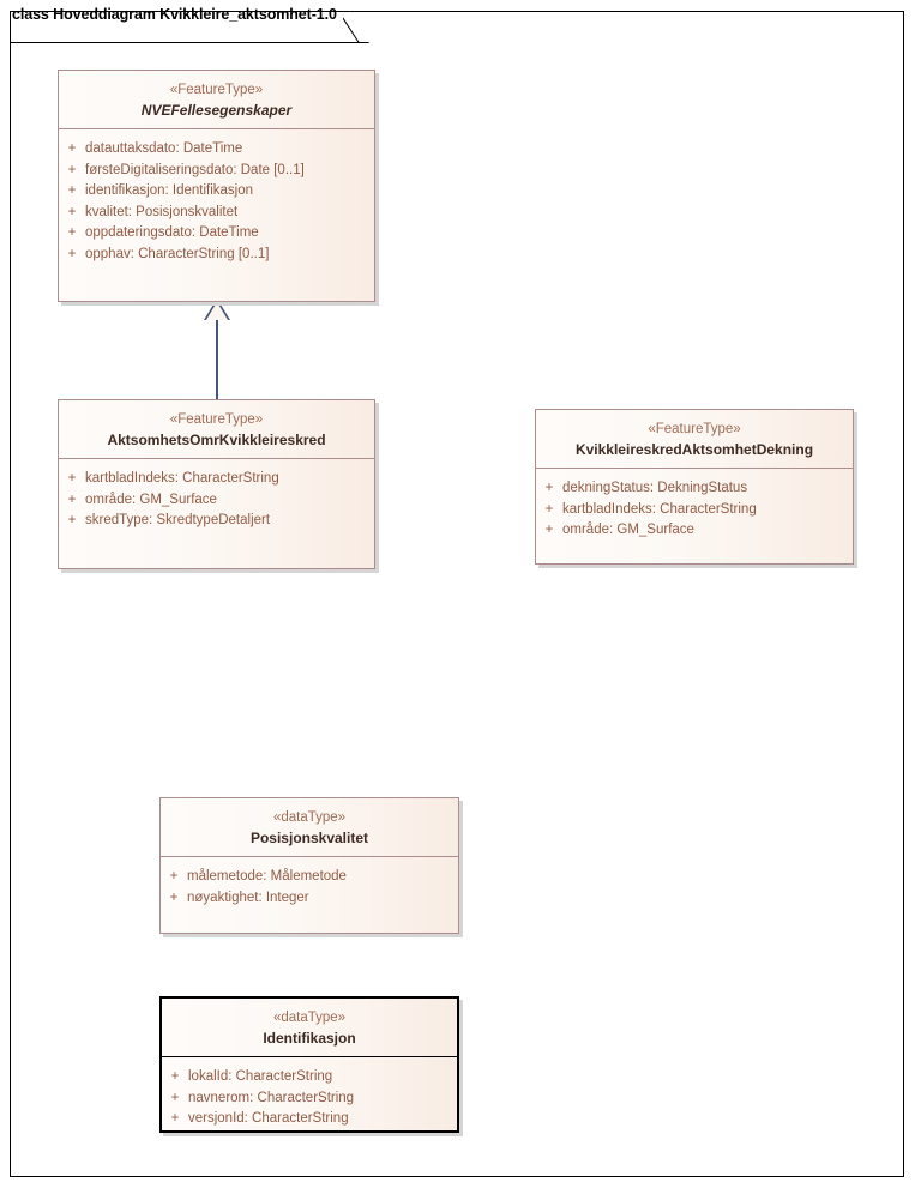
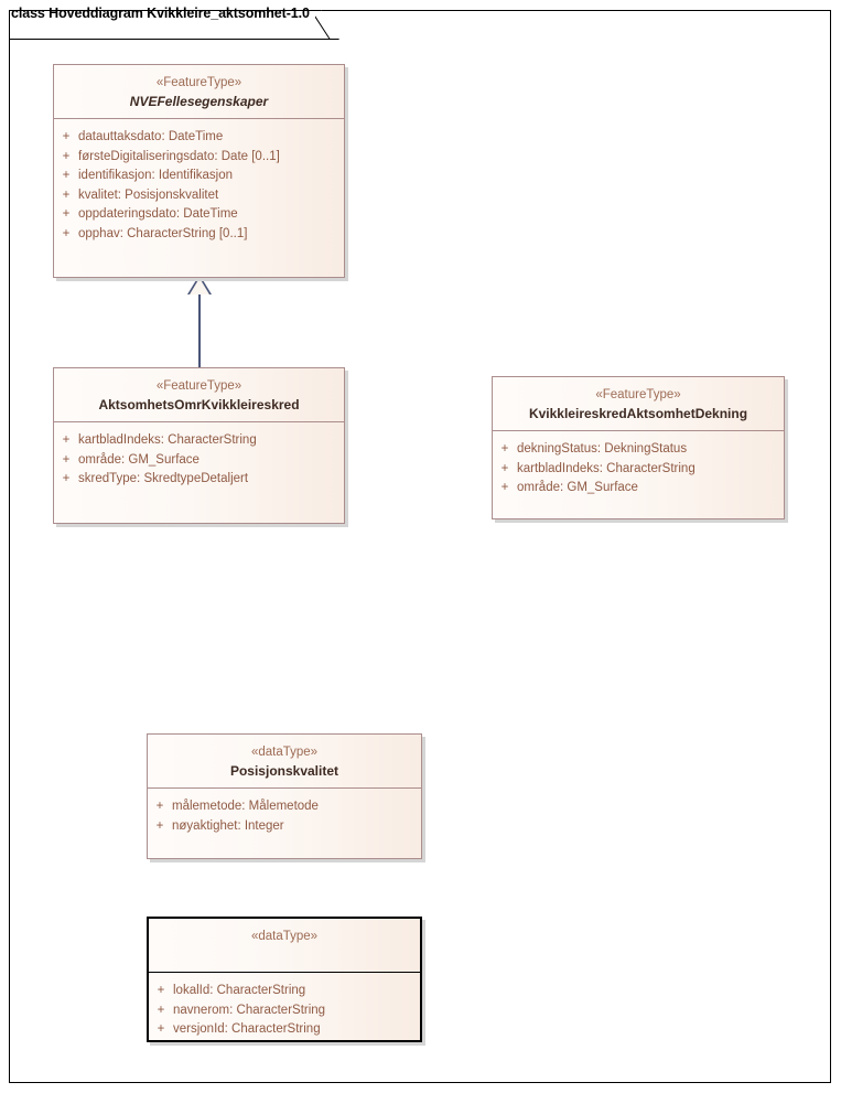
  class Hoveddiagram Kvikkleire_aktsomhet-1.0
  «FeatureType»
  NVEFellesegenskaper
  +
  datauttaksdato: DateTime
  +
  førsteDigitaliseringsdato: Date [0..1]
  +
  identifikasjon: Identifikasjon
  +
  kvalitet: Posisjonskvalitet
  +
  oppdateringsdato: DateTime
  +
  opphav: CharacterString [0..1]
  «FeatureType»
  AktsomhetsOmrKvikkleireskred
  +
  kartbladIndeks: CharacterString
  +
  område: GM_Surface
  +
  skredType: SkredtypeDetaljert
  «FeatureType»
  KvikkleireskredAktsomhetDekning
  +
  dekningStatus: DekningStatus
  +
  kartbladIndeks: CharacterString
  +
  område: GM_Surface
  «dataType»
  Posisjonskvalitet
  +
  målemetode: Målemetode
  +
  nøyaktighet: Integer
  «dataType»
- Identifikasjon
  +
  lokalId: CharacterString
  +
  navnerom: CharacterString
  +
  versjonId: CharacterString
